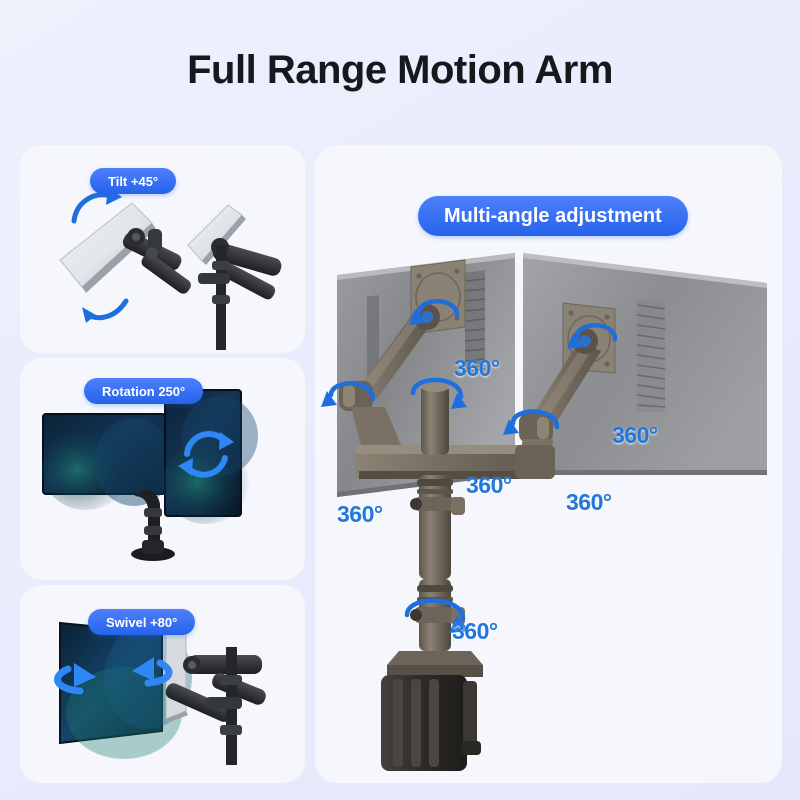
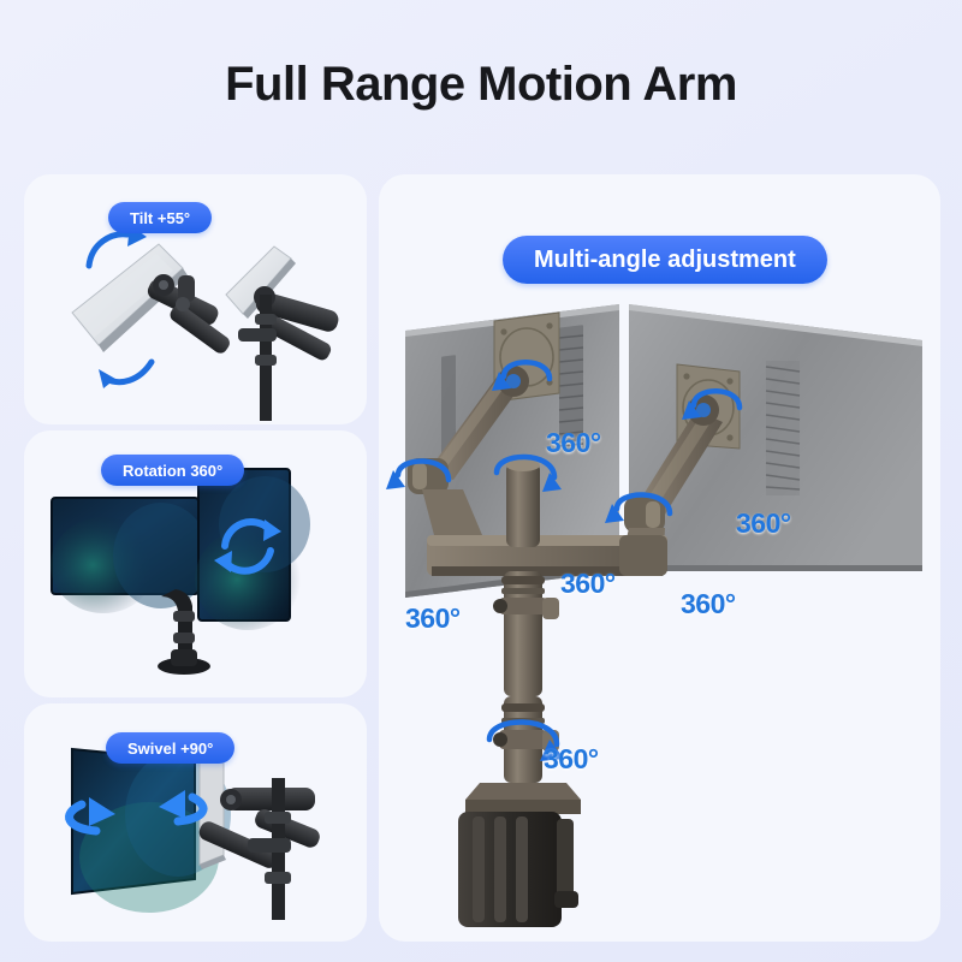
  Full Range Motion Arm
- Tilt +45°
+ Tilt +55°
- Rotation 250°
+ Rotation 360°
- Swivel +80°
+ Swivel +90°
  Multi-angle adjustment
  360°
  360°
  360°
  360°
  360°
  360°
